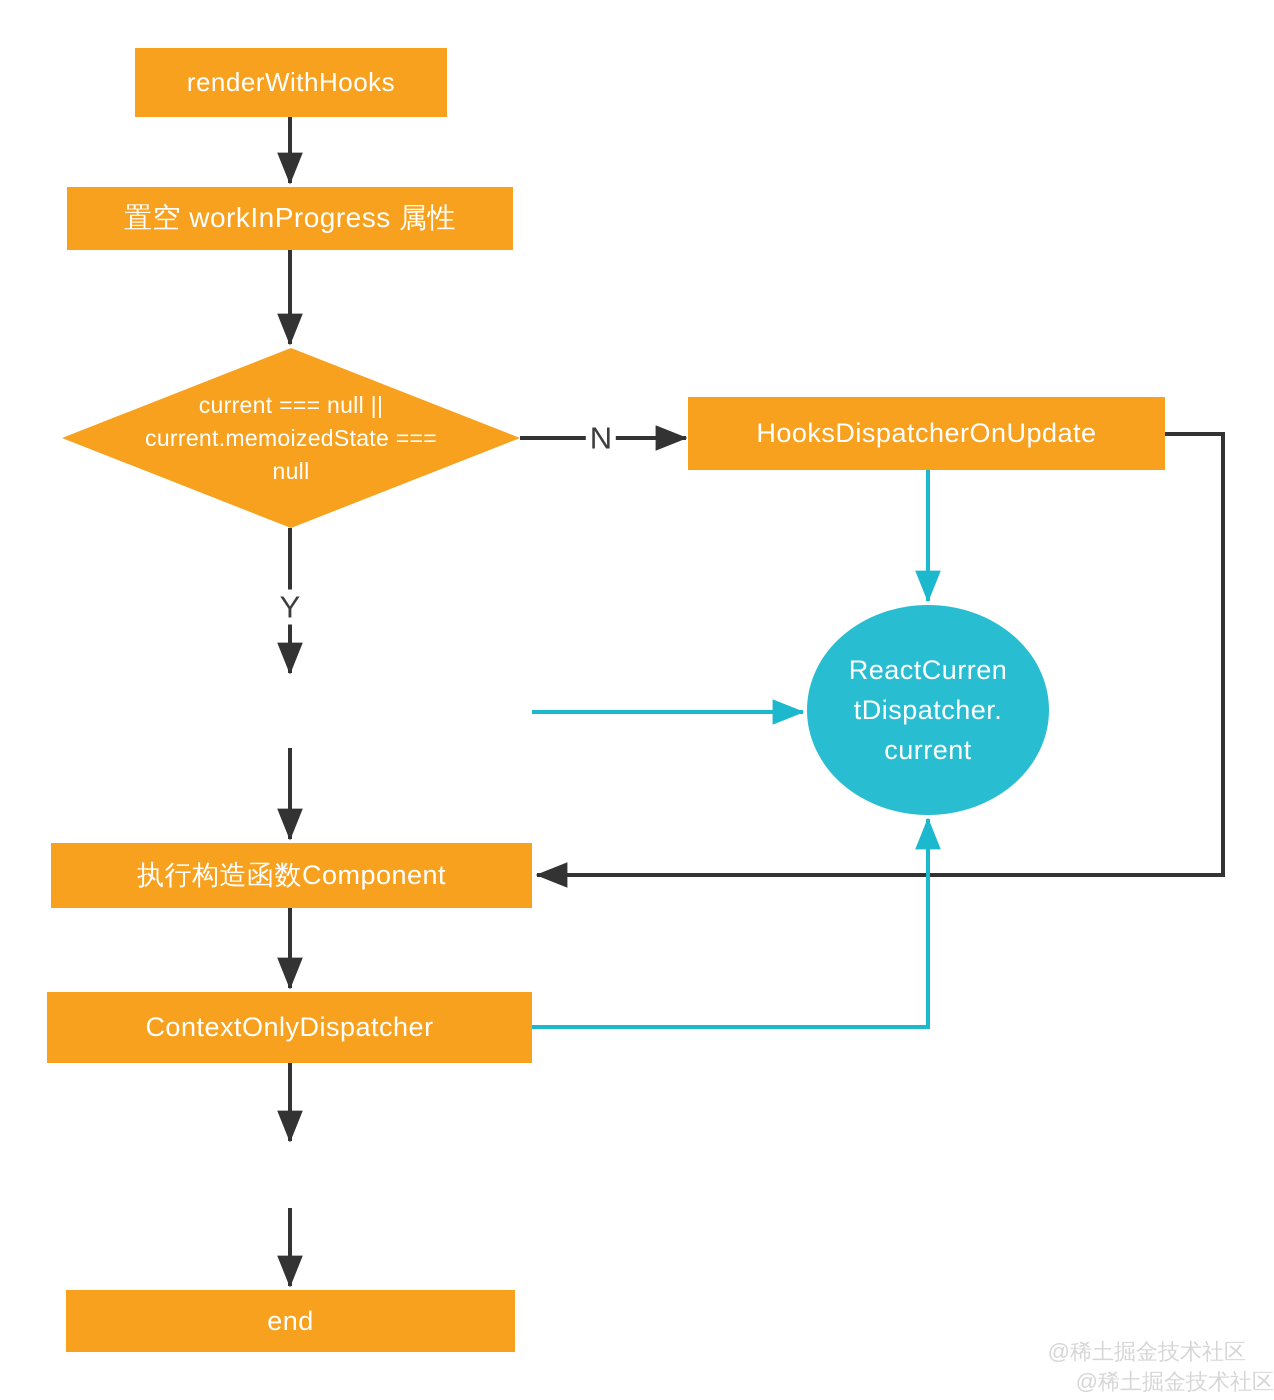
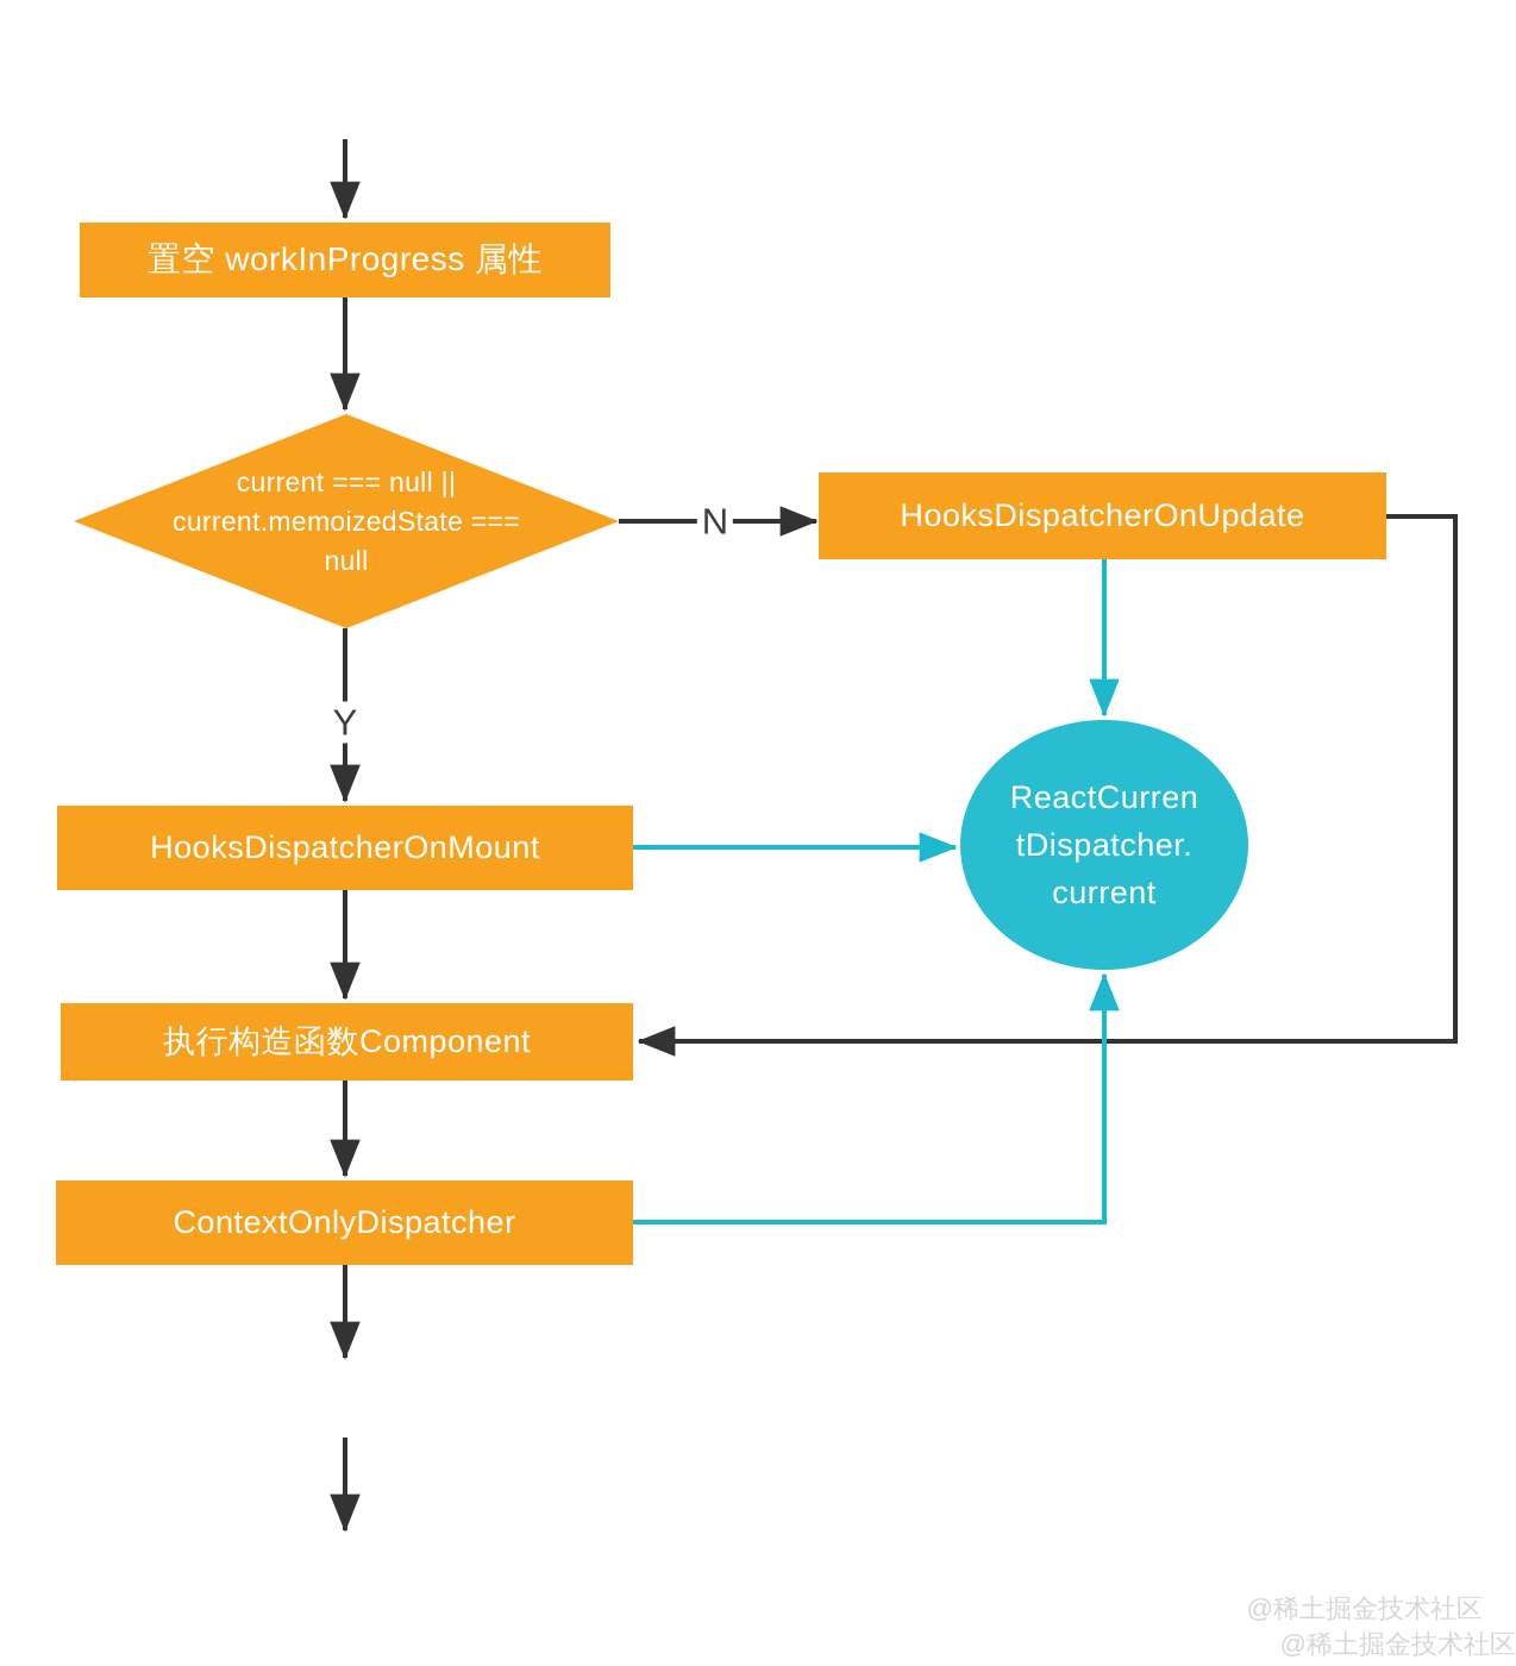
- renderWithHooks
  置空 workInProgress 属性
  current === null ||
  current.memoizedState ===
  null
  HooksDispatcherOnUpdate
  ReactCurren
  tDispatcher.
  current
+ HooksDispatcherOnMount
  执行构造函数Component
  ContextOnlyDispatcher
- end
  N
  Y
  @稀土掘金技术社区
  @稀土掘金技术社区
